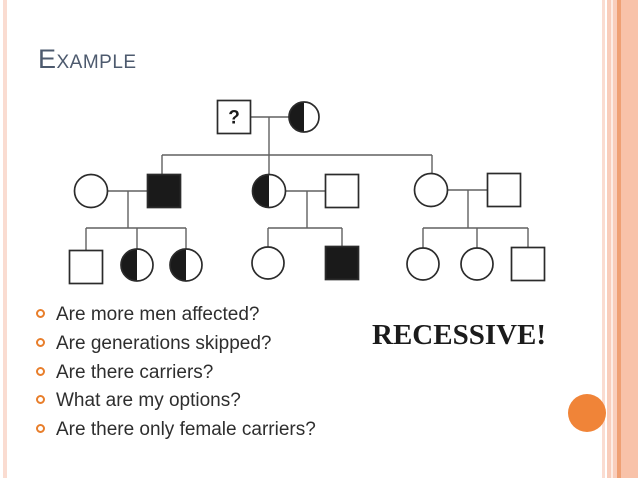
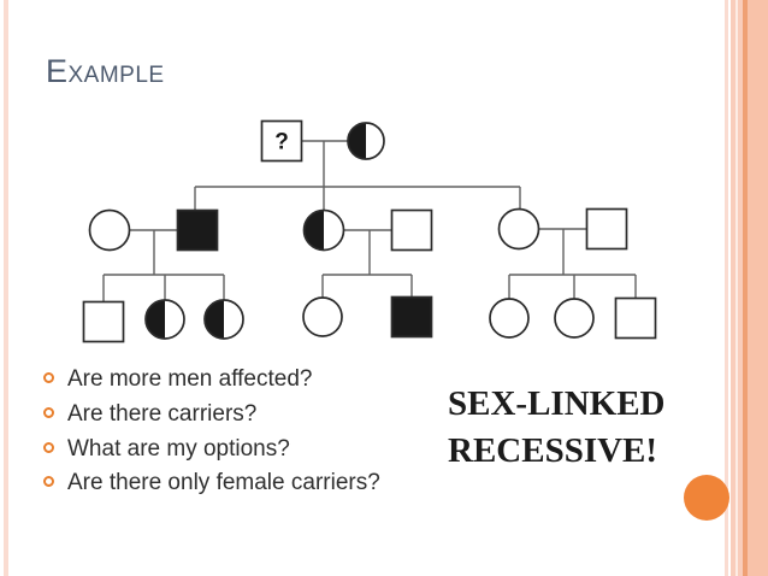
  Example
  ?
  Are more men affected?
- Are generations skipped?
  Are there carriers?
  What are my options?
  Are there only female carriers?
+ SEX-LINKED
  RECESSIVE!
